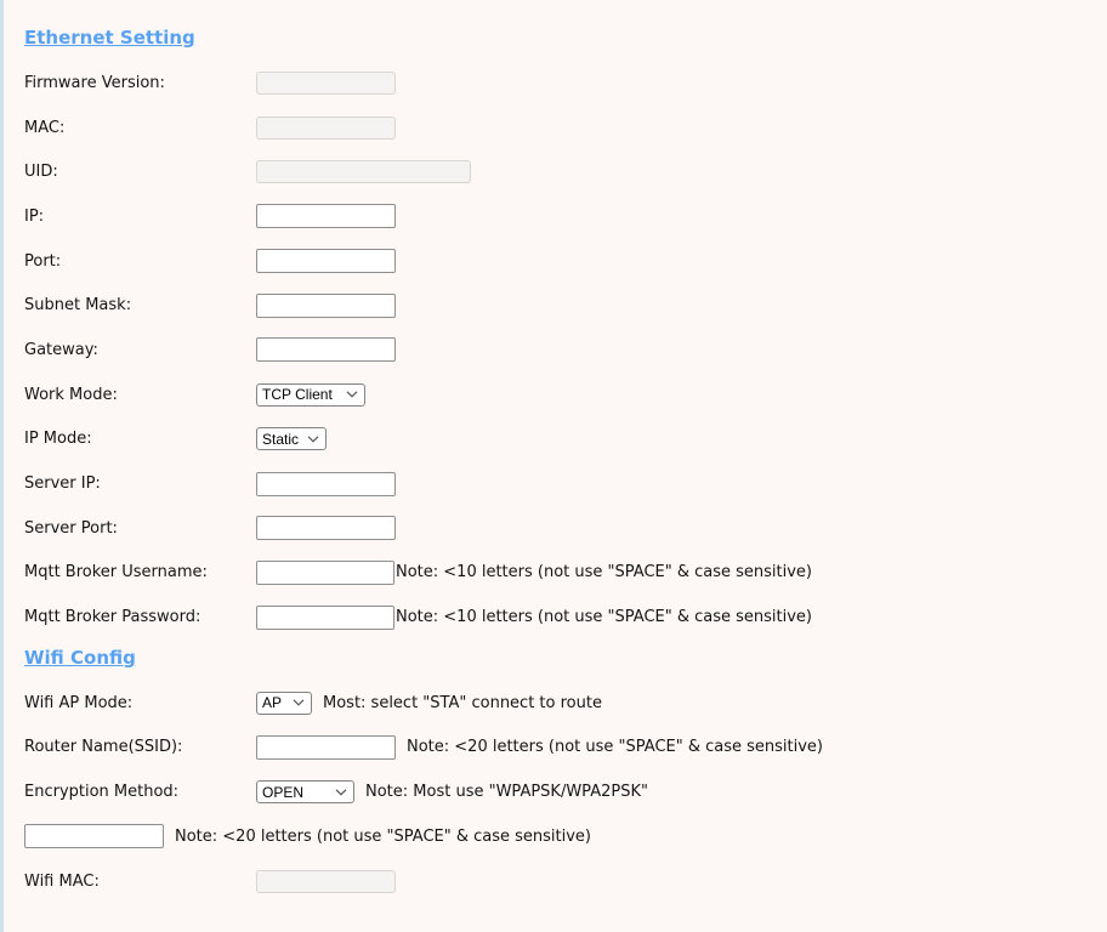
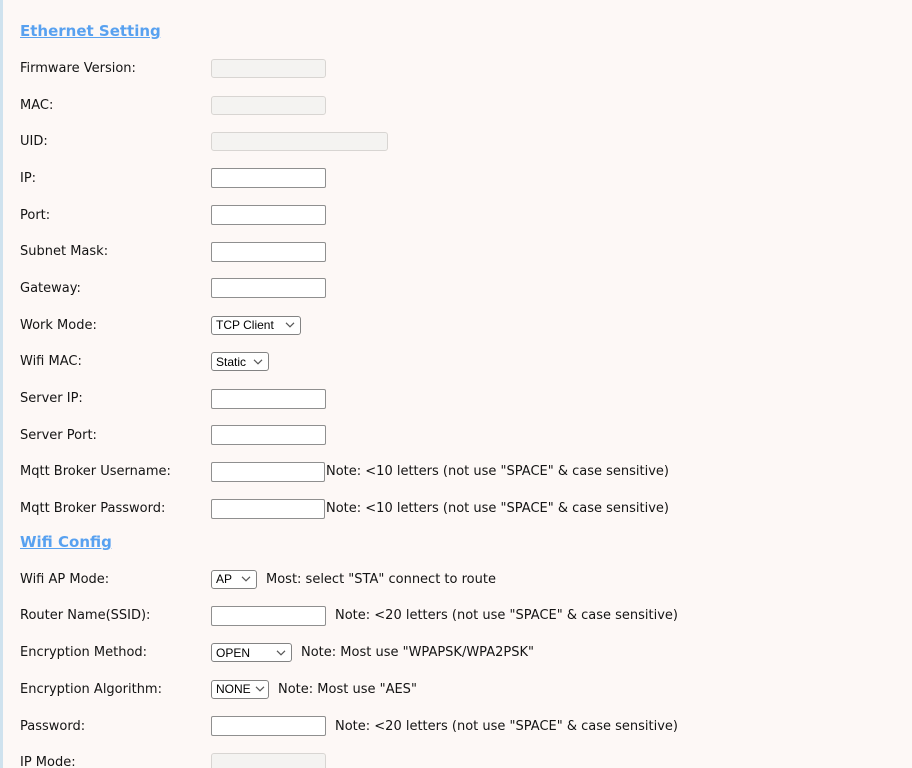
  Ethernet Setting
  Firmware Version:
  MAC:
  UID:
  IP:
  Port:
  Subnet Mask:
  Gateway:
  Work Mode:
  TCP Client
- IP Mode:
+ Wifi MAC:
  Static
  Server IP:
  Server Port:
  Mqtt Broker Username:
  Note: <10 letters (not use "SPACE" & case sensitive)
  Mqtt Broker Password:
  Note: <10 letters (not use "SPACE" & case sensitive)
  Wifi Config
  Wifi AP Mode:
  AP
  Most: select "STA" connect to route
  Router Name(SSID):
  Note: <20 letters (not use "SPACE" & case sensitive)
  Encryption Method:
  OPEN
  Note: Most use "WPAPSK/WPA2PSK"
+ Encryption Algorithm:
+ NONE
+ Note: Most use "AES"
+ Password:
  Note: <20 letters (not use "SPACE" & case sensitive)
- Wifi MAC:
+ IP Mode:
